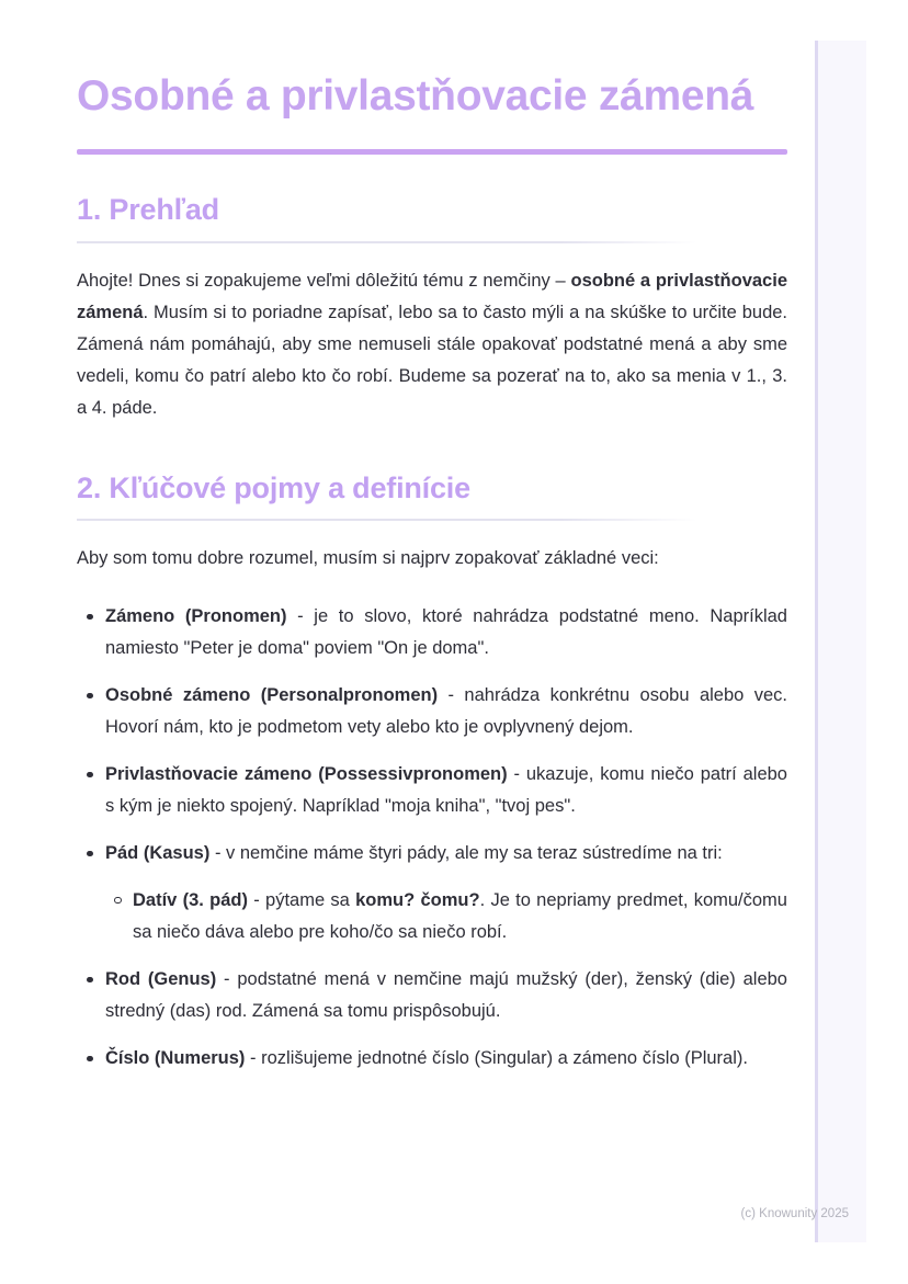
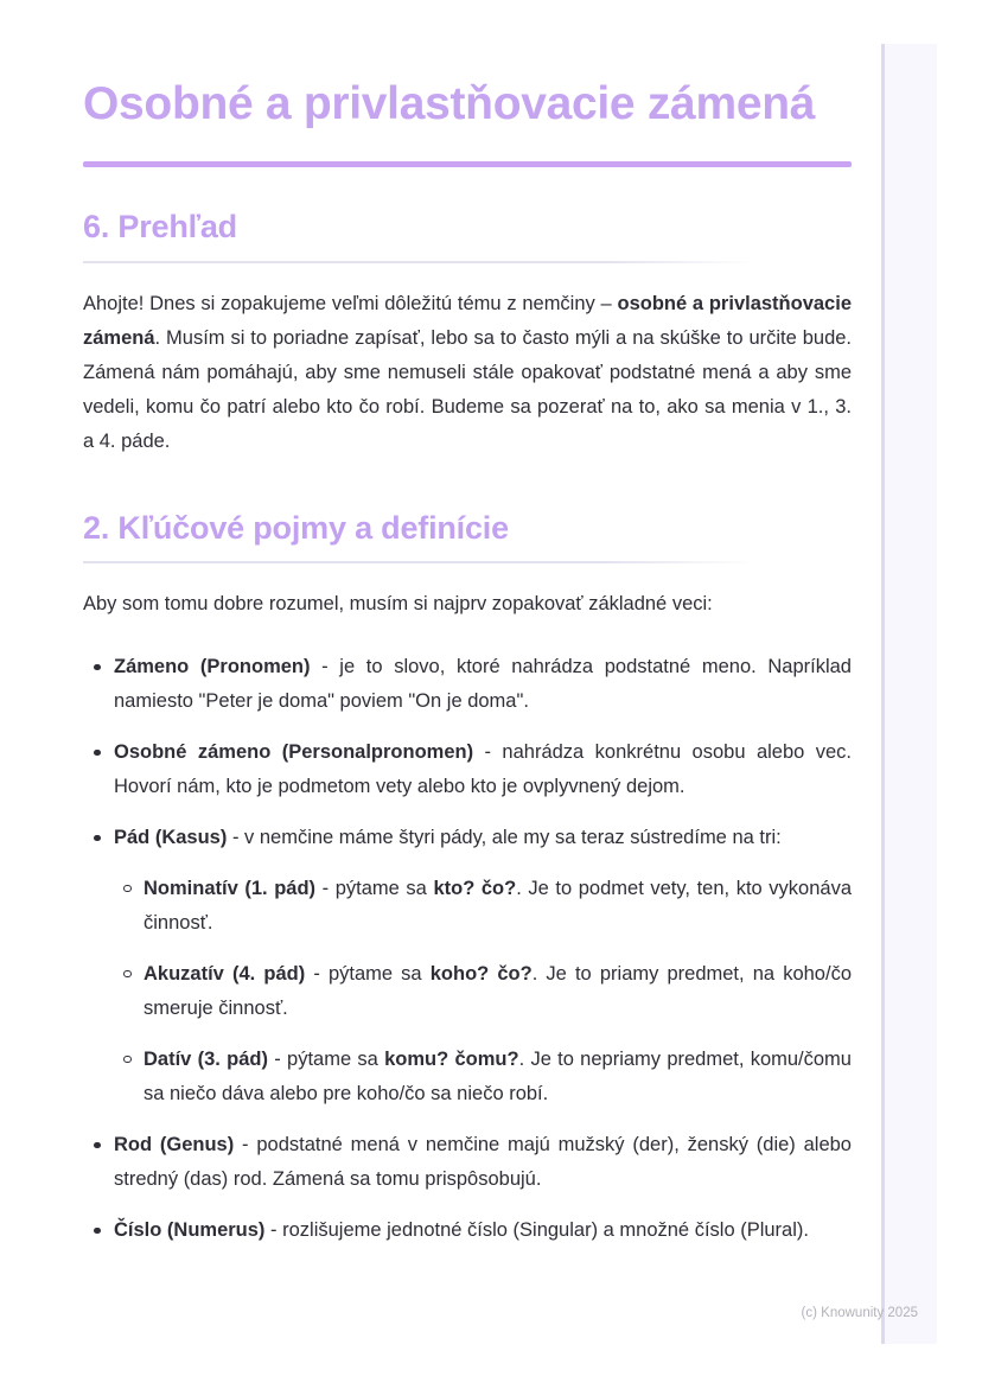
  Osobné a privlastňovacie zámená
- 1. Prehľad
+ 6. Prehľad
  Ahojte! Dnes si zopakujeme veľmi dôležitú tému z nemčiny – osobné a privlastňovacie zámená. Musím si to poriadne zapísať, lebo sa to často mýli a na skúške to určite bude. Zámená nám pomáhajú, aby sme nemuseli stále opakovať podstatné mená a aby sme vedeli, komu čo patrí alebo kto čo robí. Budeme sa pozerať na to, ako sa menia v 1., 3. a 4. páde.
  2. Kľúčové pojmy a definície
  Aby som tomu dobre rozumel, musím si najprv zopakovať základné veci:
  Zámeno (Pronomen) - je to slovo, ktoré nahrádza podstatné meno. Napríklad namiesto "Peter je doma" poviem "On je doma".
  Osobné zámeno (Personalpronomen) - nahrádza konkrétnu osobu alebo vec. Hovorí nám, kto je podmetom vety alebo kto je ovplyvnený dejom.
- Privlastňovacie zámeno (Possessivpronomen) - ukazuje, komu niečo patrí alebo s kým je niekto spojený. Napríklad "moja kniha", "tvoj pes".
  Pád (Kasus) - v nemčine máme štyri pády, ale my sa teraz sústredíme na tri:
+ Nominatív (1. pád) - pýtame sa kto? čo?. Je to podmet vety, ten, kto vykonáva činnosť.
+ Akuzatív (4. pád) - pýtame sa koho? čo?. Je to priamy predmet, na koho/čo smeruje činnosť.
  Datív (3. pád) - pýtame sa komu? čomu?. Je to nepriamy predmet, komu/čomu sa niečo dáva alebo pre koho/čo sa niečo robí.
  Rod (Genus) - podstatné mená v nemčine majú mužský (der), ženský (die) alebo stredný (das) rod. Zámená sa tomu prispôsobujú.
- Číslo (Numerus) - rozlišujeme jednotné číslo (Singular) a zámeno číslo (Plural).
+ Číslo (Numerus) - rozlišujeme jednotné číslo (Singular) a množné číslo (Plural).
  (c) Knowunity 2025
